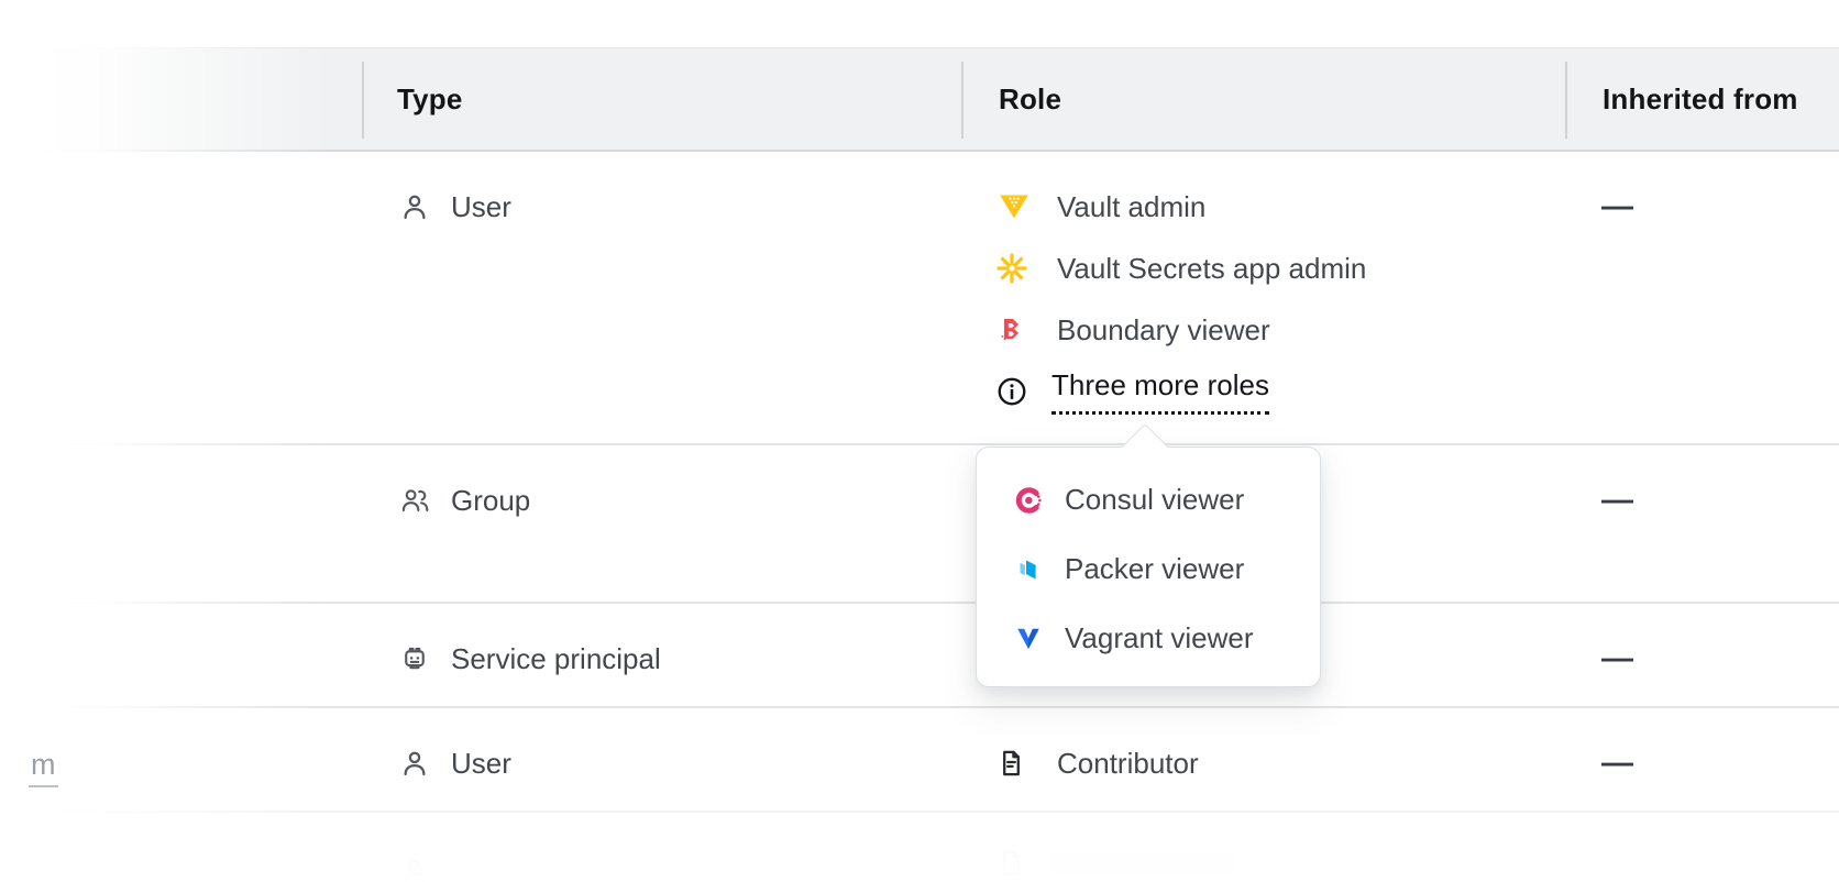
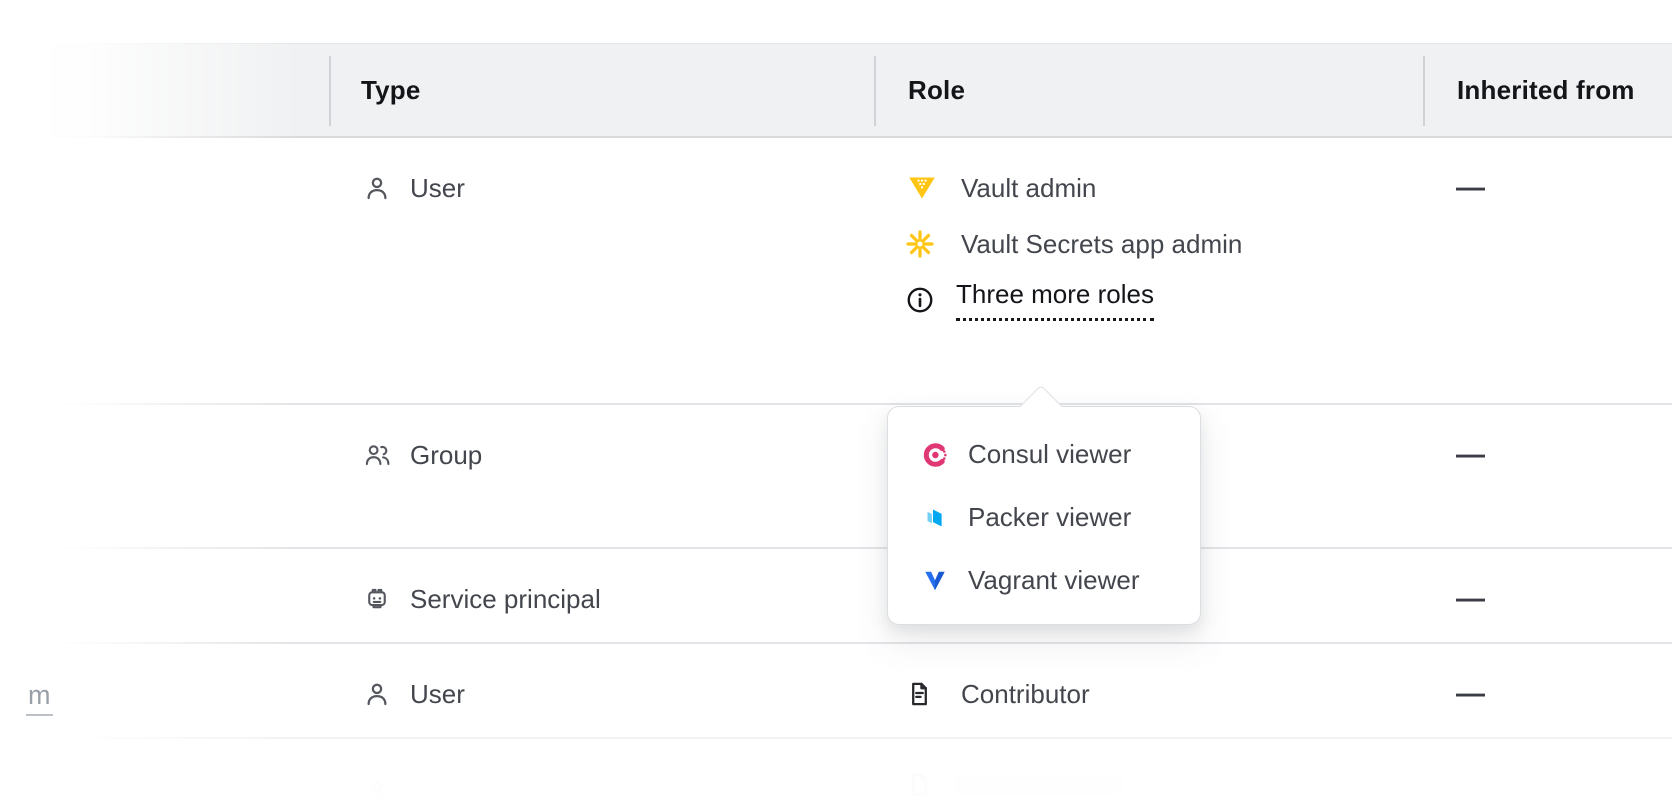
  Type
  Role
  Inherited from
  User
  Vault admin
  Vault Secrets app admin
- Boundary viewer
  Three more roles
  —
  Group
  —
  Service principal
  —
  m
  User
  Contributor
  —
  Consul viewer
  Packer viewer
  Vagrant viewer
